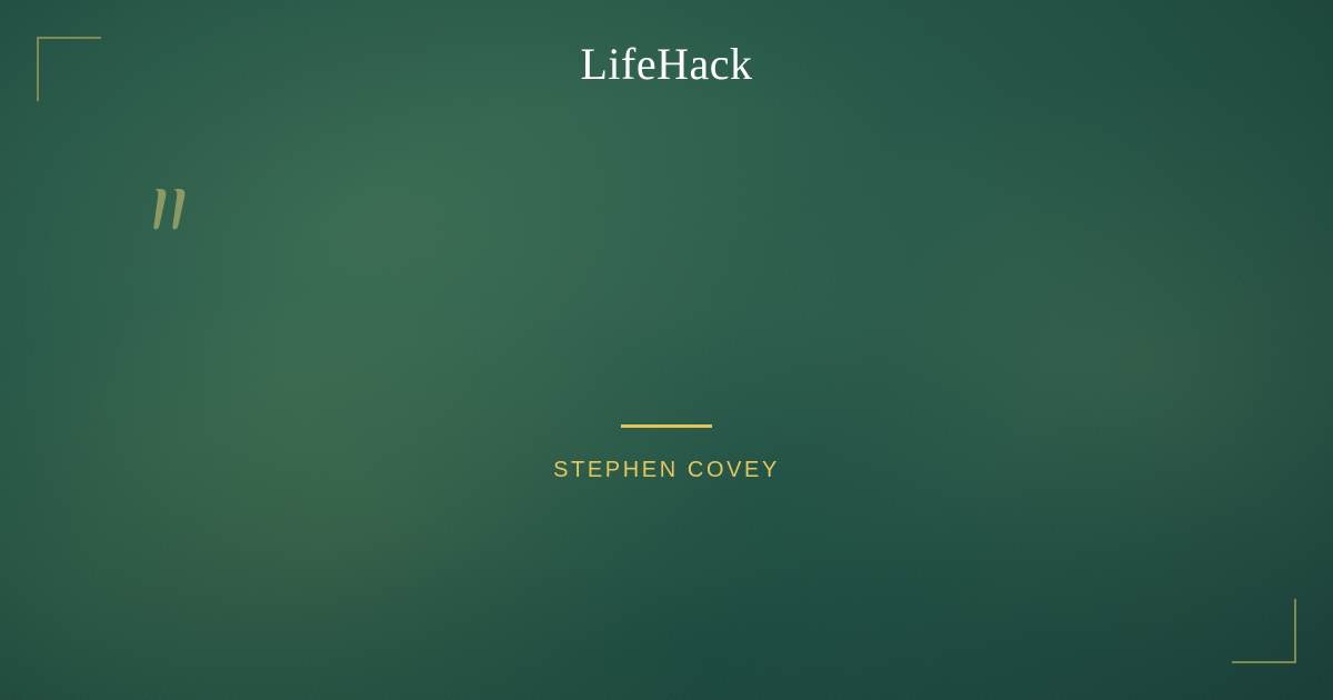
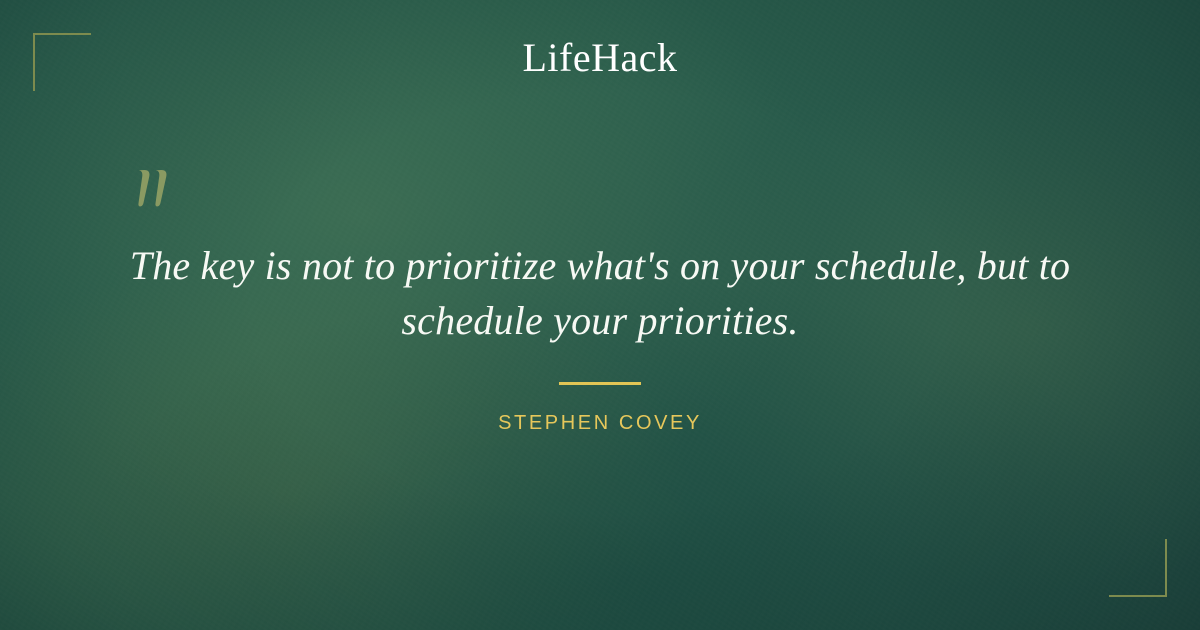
  LifeHack
+ The key is not to prioritize what's on your schedule, but to schedule your priorities.
  STEPHEN COVEY
